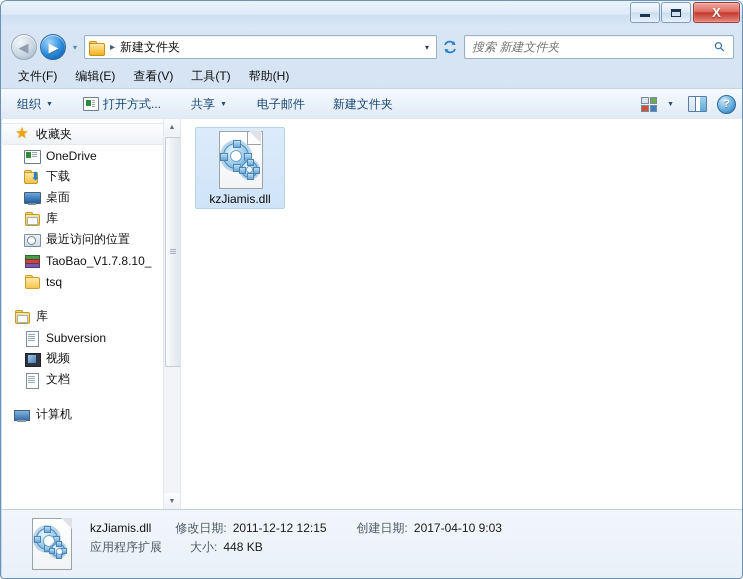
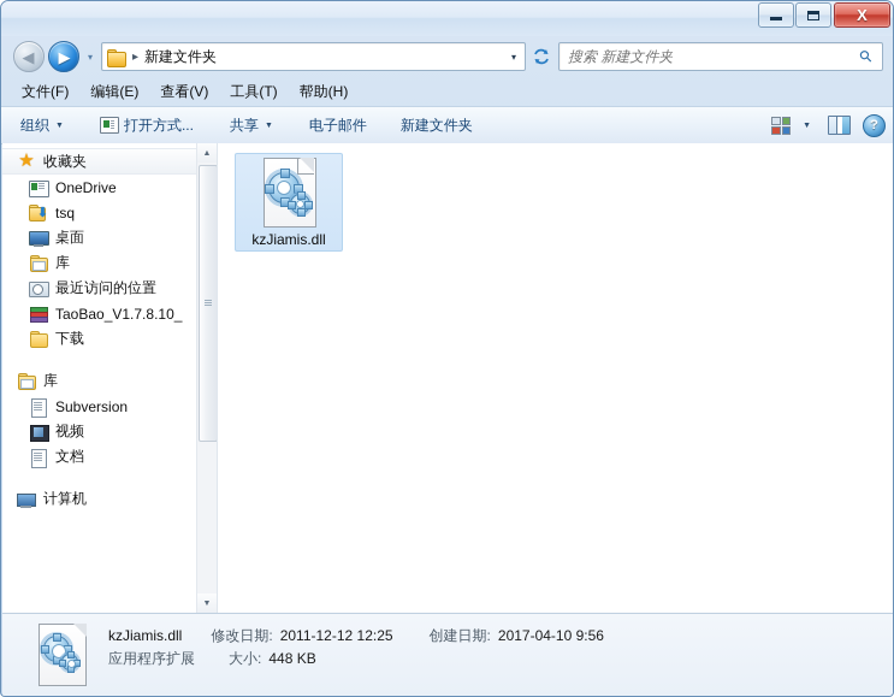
  X
  ◀
  ▶
  ▾
  ▸
  新建文件夹
  ▾
  搜索 新建文件夹
  文件(F)
  编辑(E)
  查看(V)
  工具(T)
  帮助(H)
  组织
  打开方式...
  共享
  电子邮件
  新建文件夹
  ?
  ★
  收藏夹
  OneDrive
  ⬇
- 下载
+ tsq
  桌面
  库
  最近访问的位置
  TaoBao_V1.7.8.10_
- tsq
+ 下载
  库
  Subversion
  视频
  文档
  计算机
  kzJiamis.dll
  kzJiamis.dll
  修改日期:
- 2011-12-12 12:15
+ 2011-12-12 12:25
  创建日期:
- 2017-04-10 9:03
+ 2017-04-10 9:56
  应用程序扩展
  大小:
  448 KB
